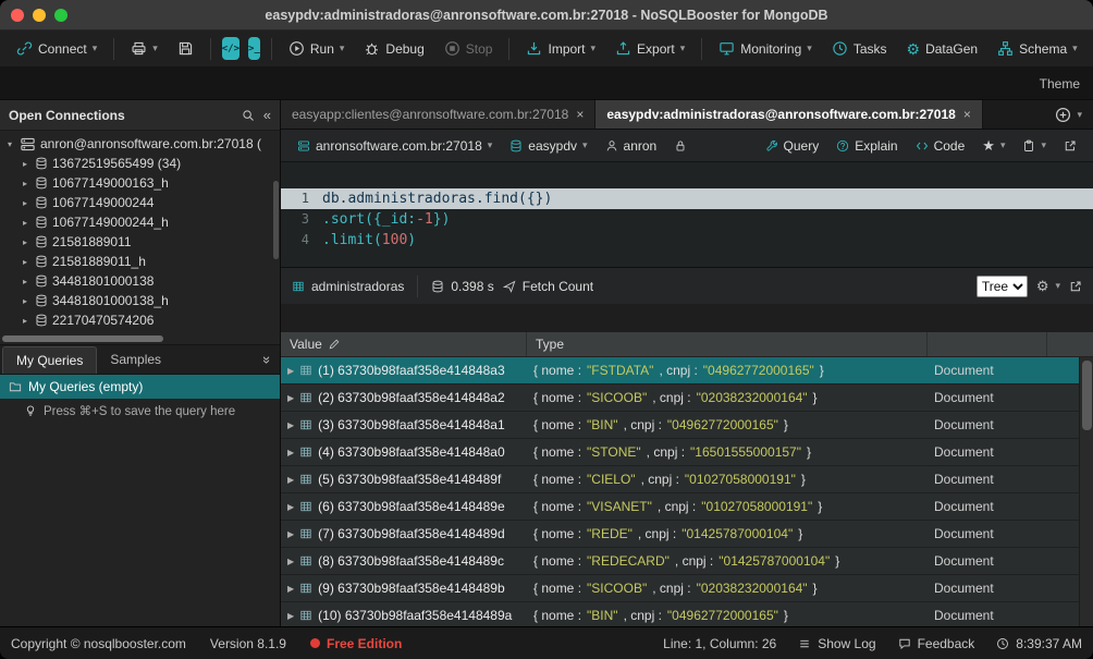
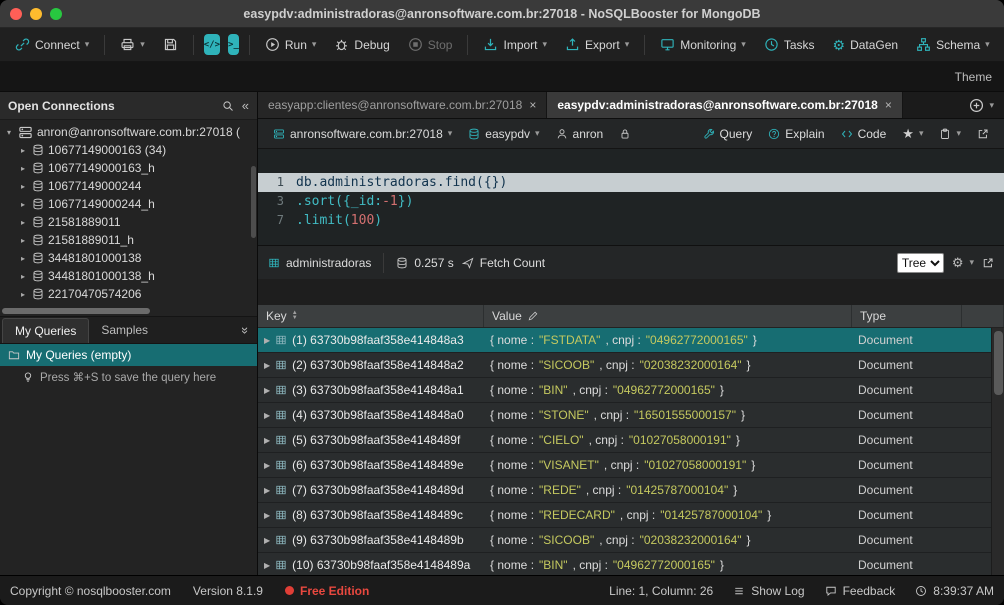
  easypdv:administradoras@anronsoftware.com.br:27018 - NoSQLBooster for MongoDB
  Connect
  ▾
  ▾
  </>
  >_
  Run
  ▾
  Debug
  Stop
  Import
  ▾
  Export
  ▾
  Monitoring
  ▾
  Tasks
  ⚙
  DataGen
  Schema
  ▾
  Theme
  Open Connections
  «
  ▾
  anron@anronsoftware.com.br:27018 (
  ▸
- 13672519565499 (34)
+ 10677149000163 (34)
  ▸
  10677149000163_h
  ▸
  10677149000244
  ▸
  10677149000244_h
  ▸
  21581889011
  ▸
  21581889011_h
  ▸
  34481801000138
  ▸
  34481801000138_h
  ▸
  22170470574206
  My Queries
  Samples
  My Queries (empty)
  Press ⌘+S to save the query here
  easyapp:clientes@anronsoftware.com.br:27018
  ×
  easypdv:administradoras@anronsoftware.com.br:27018
  ×
  ▾
  anronsoftware.com.br:27018
  ▾
  easypdv
  ▾
  anron
  Query
  Explain
  Code
  ★
  ▾
  ▾
  1
  db.administradoras.find({})
  3
  .sort({_id:-1})
- 4
+ 7
  .limit(100)
  administradoras
- 0.398 s
+ 0.257 s
  Fetch Count
  Tree
  ⚙
  ▾
+ Key
  Value
  Type
  ▶
  (1) 63730b98faaf358e414848a3
  { nome :
  "FSTDATA"
  , cnpj :
  "04962772000165"
  }
  Document
  ▶
  (2) 63730b98faaf358e414848a2
  { nome :
  "SICOOB"
  , cnpj :
  "02038232000164"
  }
  Document
  ▶
  (3) 63730b98faaf358e414848a1
  { nome :
  "BIN"
  , cnpj :
  "04962772000165"
  }
  Document
  ▶
  (4) 63730b98faaf358e414848a0
  { nome :
  "STONE"
  , cnpj :
  "16501555000157"
  }
  Document
  ▶
  (5) 63730b98faaf358e4148489f
  { nome :
  "CIELO"
  , cnpj :
  "01027058000191"
  }
  Document
  ▶
  (6) 63730b98faaf358e4148489e
  { nome :
  "VISANET"
  , cnpj :
  "01027058000191"
  }
  Document
  ▶
  (7) 63730b98faaf358e4148489d
  { nome :
  "REDE"
  , cnpj :
  "01425787000104"
  }
  Document
  ▶
  (8) 63730b98faaf358e4148489c
  { nome :
  "REDECARD"
  , cnpj :
  "01425787000104"
  }
  Document
  ▶
  (9) 63730b98faaf358e4148489b
  { nome :
  "SICOOB"
  , cnpj :
  "02038232000164"
  }
  Document
  ▶
  (10) 63730b98faaf358e4148489a
  { nome :
  "BIN"
  , cnpj :
  "04962772000165"
  }
  Document
  Copyright © nosqlbooster.com
  Version 8.1.9
  Free Edition
  Line: 1, Column: 26
  Show Log
  Feedback
  8:39:37 AM
